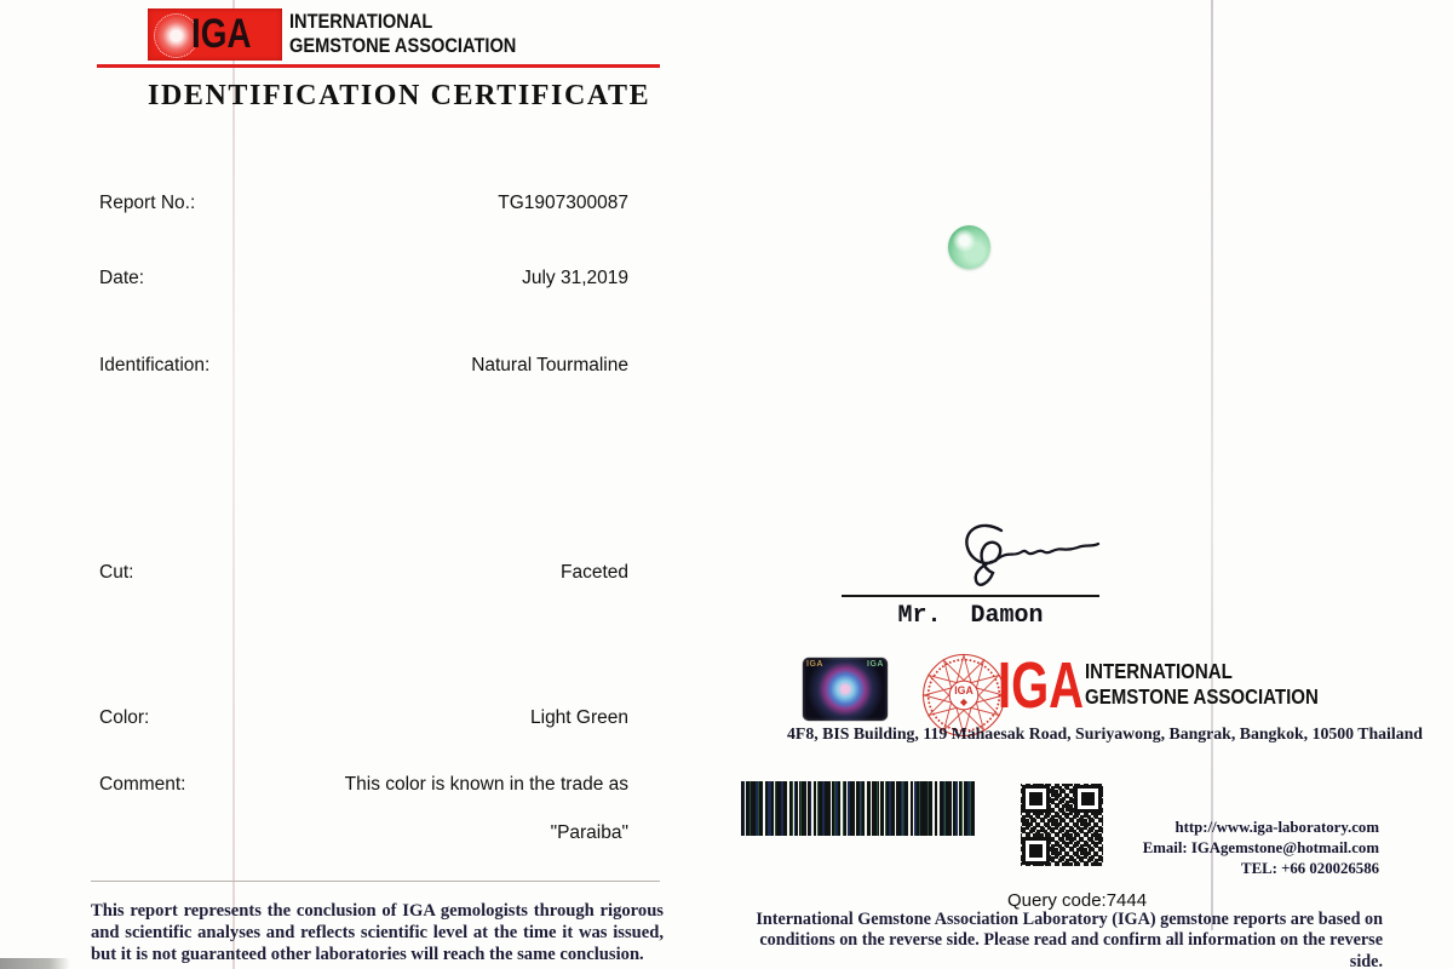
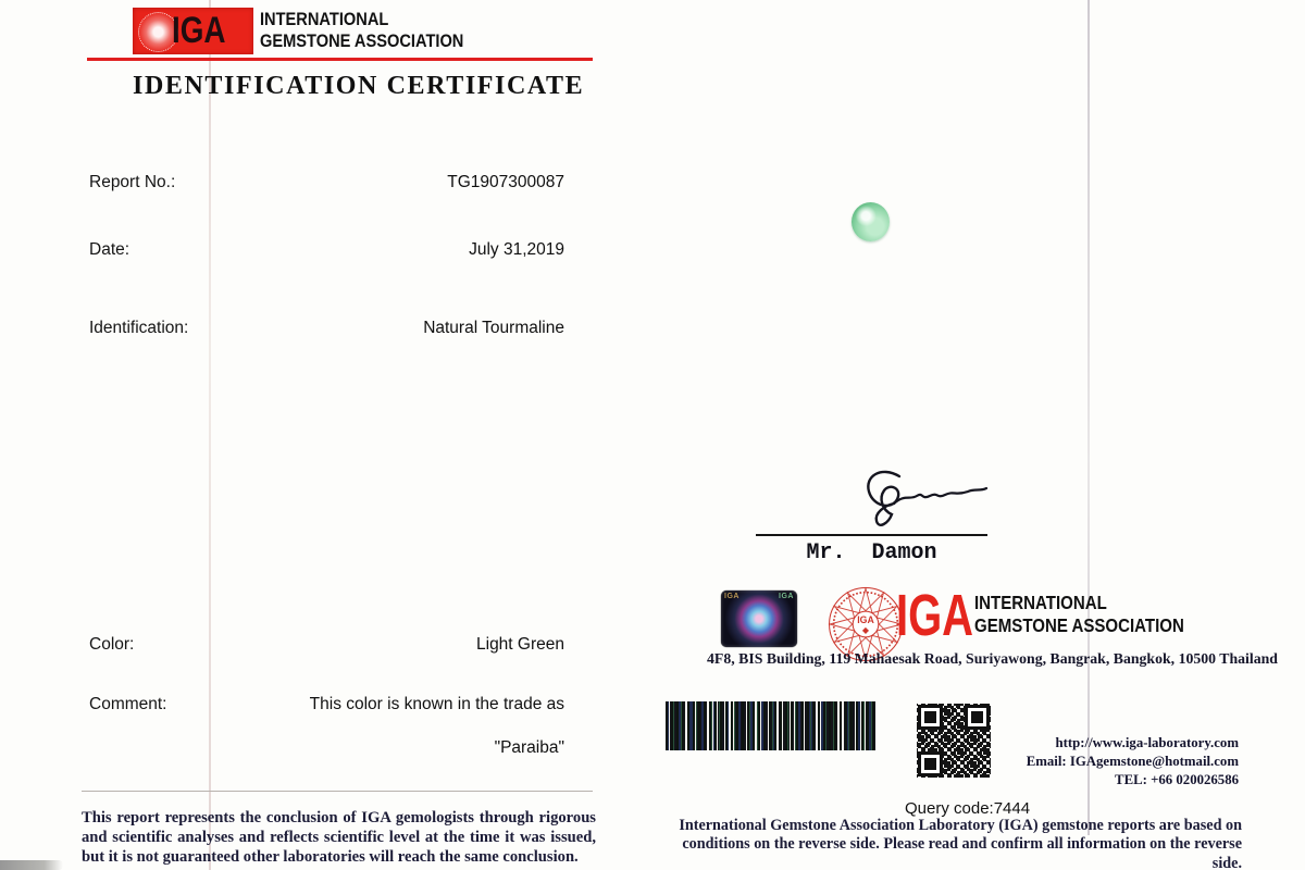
  IGA
  INTERNATIONAL
  GEMSTONE ASSOCIATION
  IDENTIFICATION CERTIFICATE
  Report No.:
  TG1907300087
  Date:
  July 31,2019
  Identification:
  Natural Tourmaline
- Cut:
- Faceted
  Color:
  Light Green
  Comment:
  This color is known in the trade as
  "Paraiba"
  This report represents the conclusion of IGA gemologists through rigorous and scientific analyses and reflects scientific level at the time it was issued, but it is not guaranteed other laboratories will reach the same conclusion.
  Mr. Damon
  IGA
  ◆
  IGA
  INTERNATIONAL
  GEMSTONE ASSOCIATION
  4F8, BIS Building, 119 Mahaesak Road, Suriyawong, Bangrak, Bangkok, 10500 Thailand
  http://www.iga-laboratory.com
  Email: IGAgemstone@hotmail.com
  TEL: +66 020026586
  Query code:7444
  International Gemstone Association Laboratory (IGA) gemstone reports are based on conditions on the reverse side. Please read and confirm all information on the reverse side.
